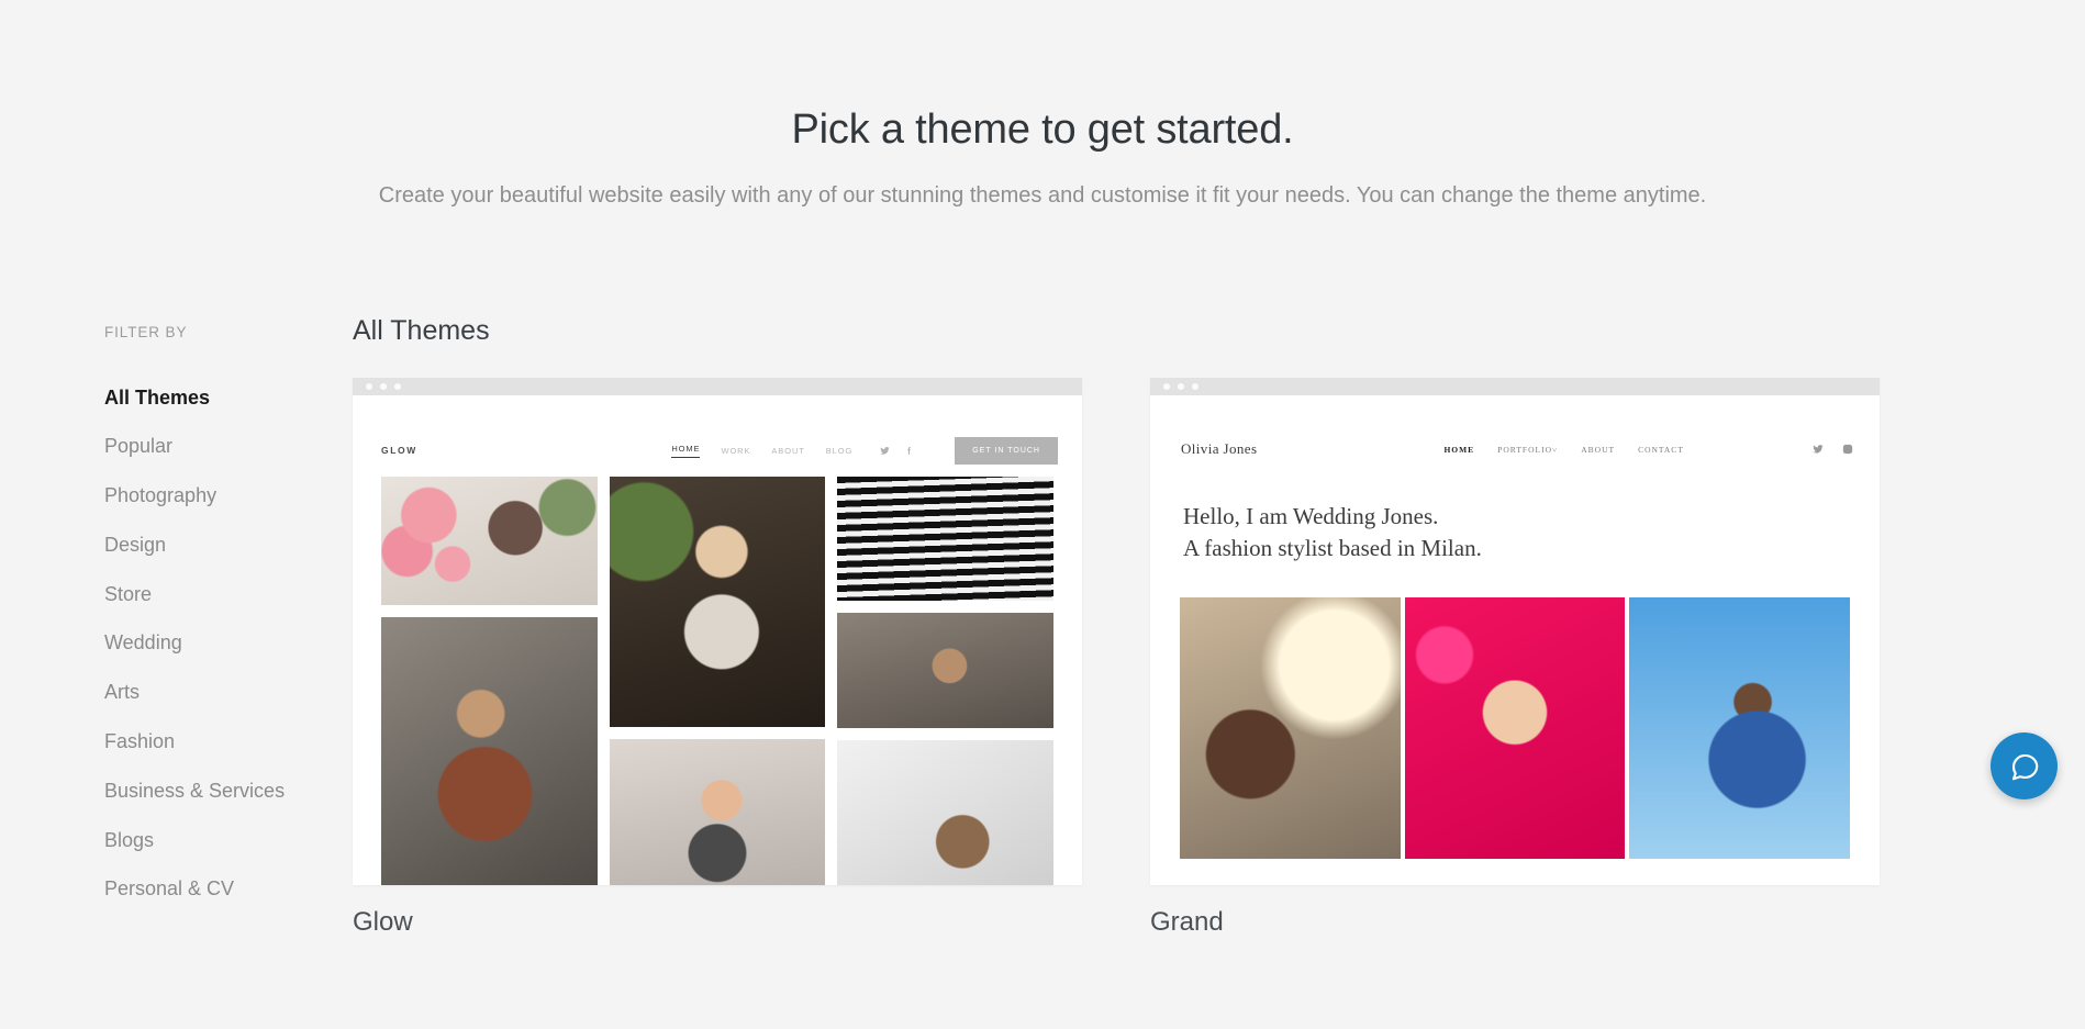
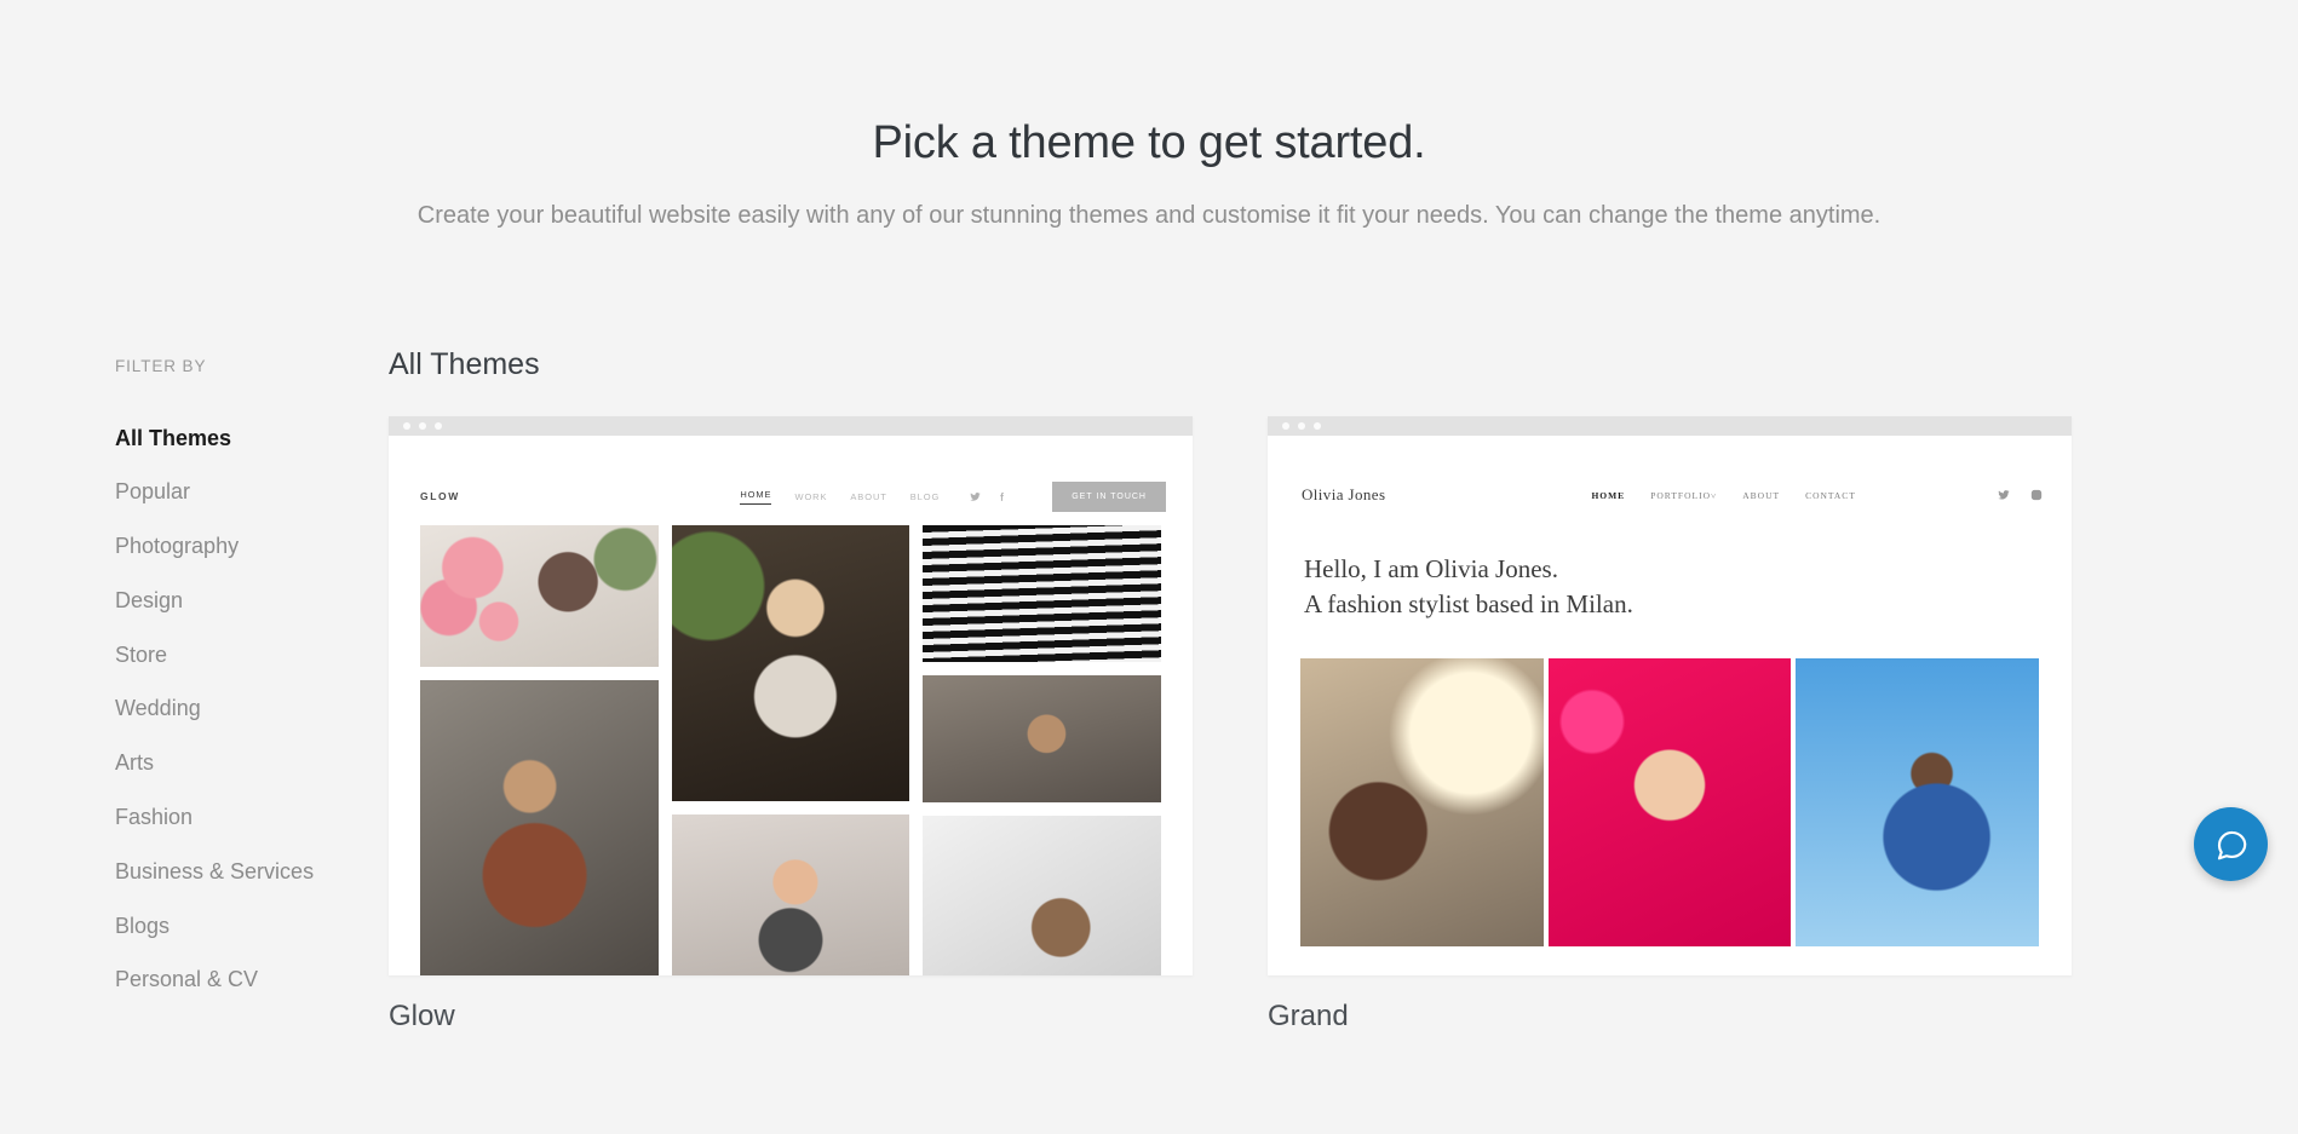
  Pick a theme to get started.
  Create your beautiful website easily with any of our stunning themes and customise it fit your needs. You can change the theme anytime.
  FILTER BY
  All Themes
  Popular
  Photography
  Design
  Store
  Wedding
  Arts
  Fashion
  Business & Services
  Blogs
  Personal & CV
  All Themes
  GLOW
  HOME
  WORK
  ABOUT
  BLOG
  Glow
  Olivia Jones
  HOME
  PORTFOLIO˅
  ABOUT
  CONTACT
- Hello, I am Wedding Jones.
+ Hello, I am Olivia Jones.
  A fashion stylist based in Milan.
  Grand
